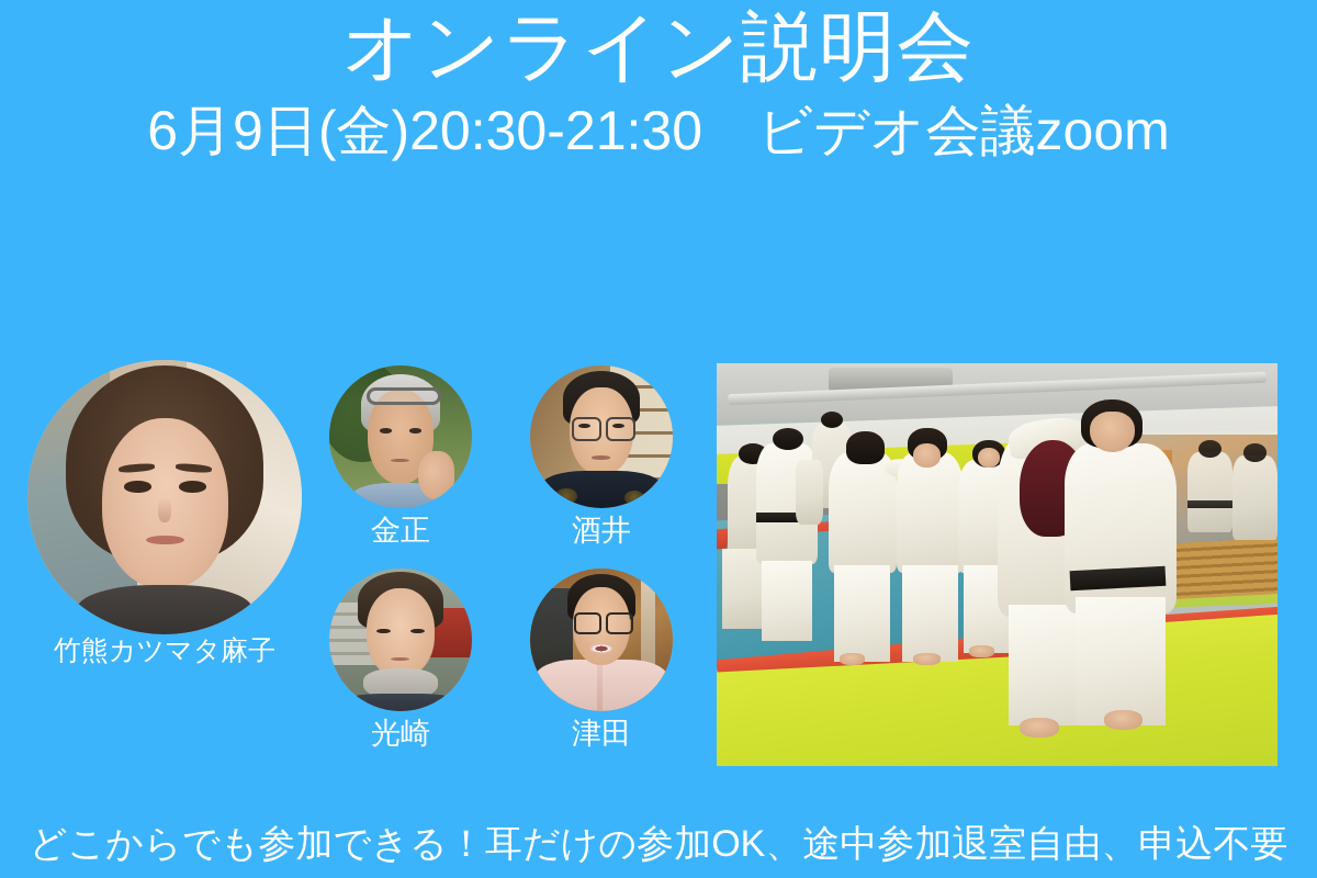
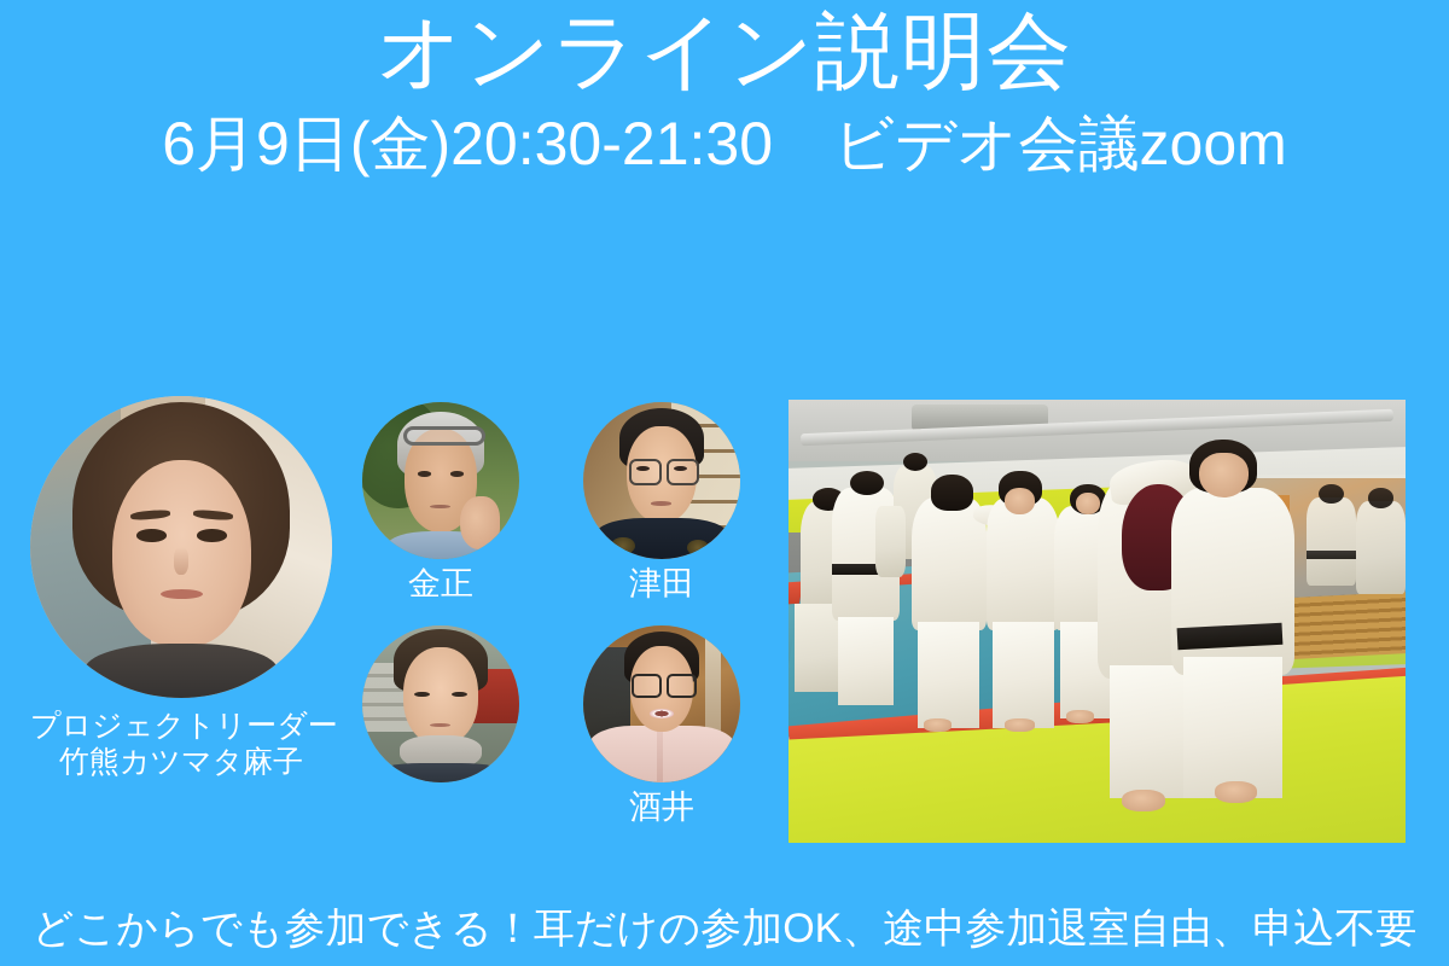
  オンライン説明会
  6月9日(金)20:30-21:30 ビデオ会議zoom
+ プロジェクトリーダー
  竹熊カツマタ麻子
  金正
- 酒井
+ 津田
- 光崎
- 津田
+ 酒井
  どこからでも参加できる！耳だけの参加OK、途中参加退室自由、申込不要
